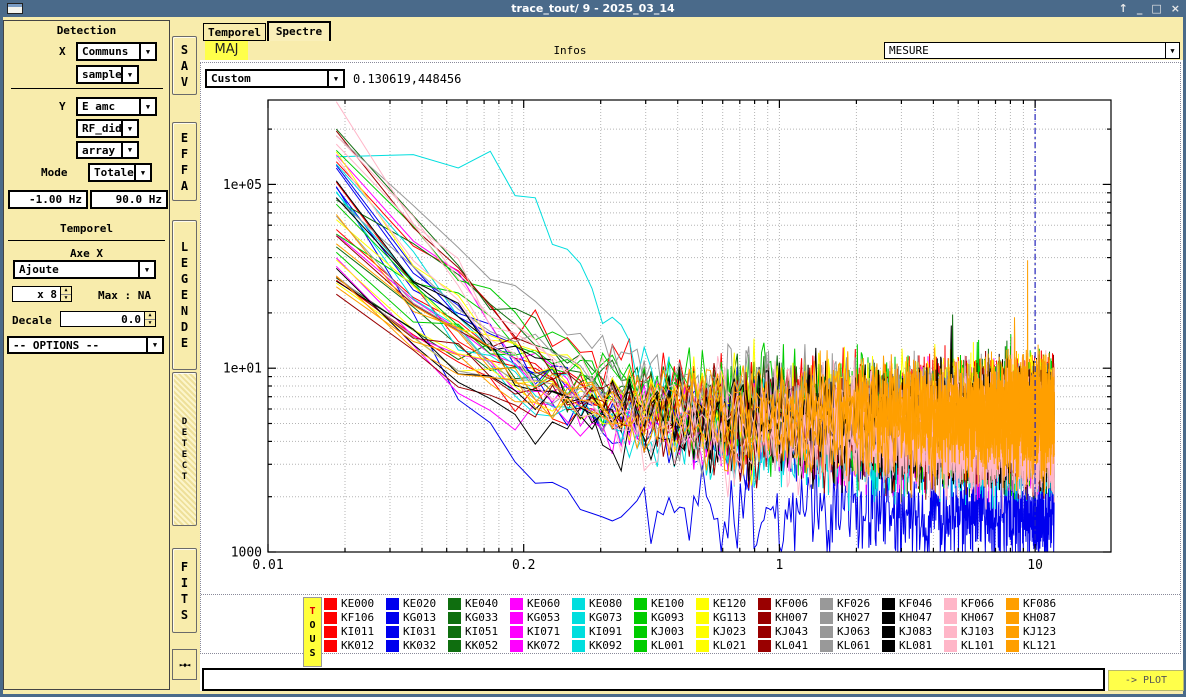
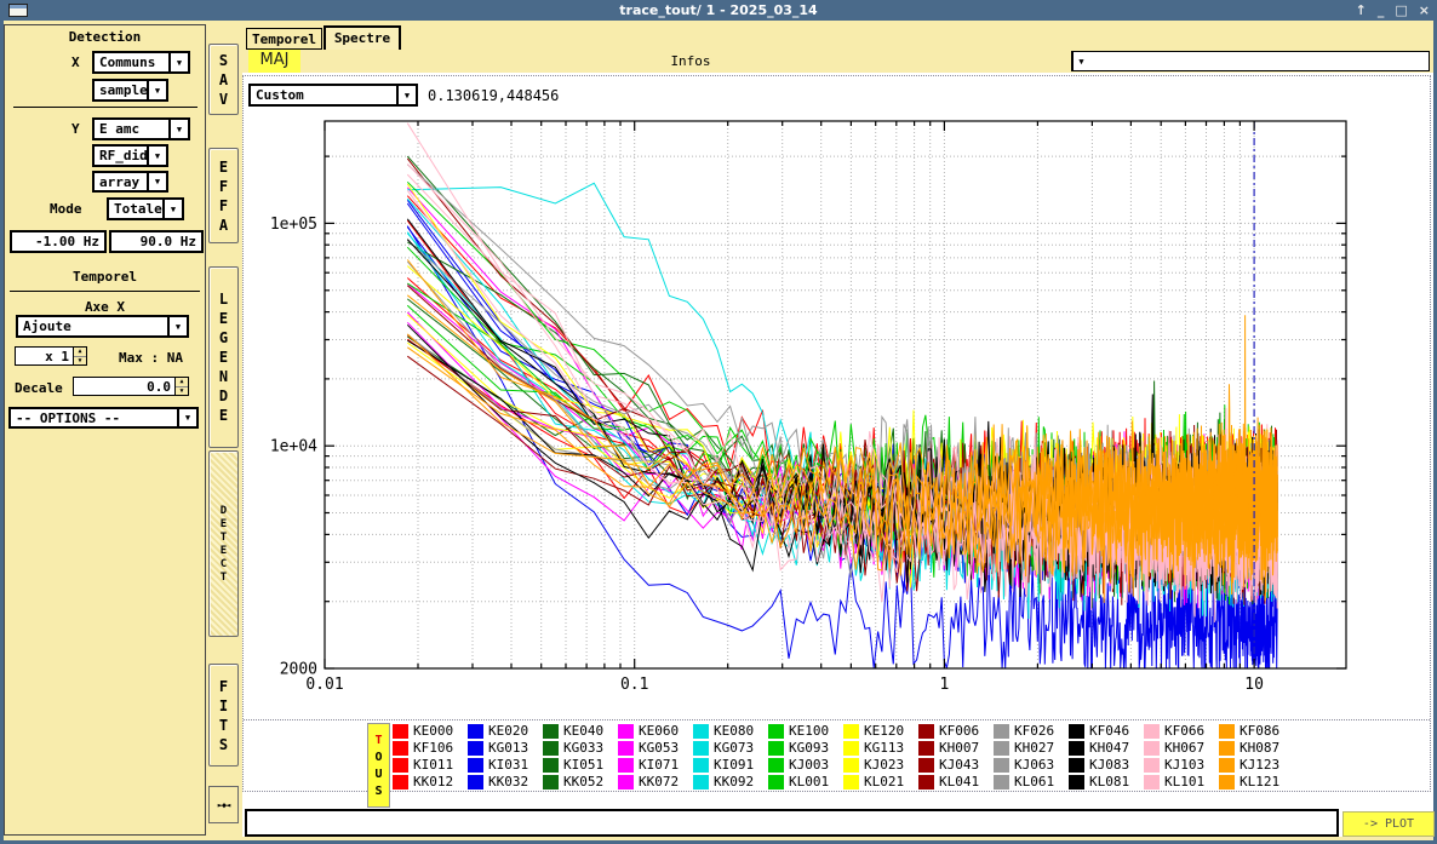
- trace_tout/ 9 - 2025_03_14
+ trace_tout/ 1 - 2025_03_14
  ↑
  _
  □
  ×
  Detection
  X
  Communs
  ▼
  sample
  ▼
  Y
  E amc
  ▼
  RF_did
  ▼
  array
  ▼
  Mode
  Totale
  ▼
  -1.00 Hz
  90.0 Hz
  Temporel
  Axe X
  Ajoute
  ▼
- x 8
+ x 1
  Max : NA
  Decale
  0.0
  -- OPTIONS --
  ▼
  S
  A
  V
  E
  F
  F
  A
  L
  E
  G
  E
  N
  D
  E
  D
  E
  T
  E
  C
  T
  F
  I
  T
  S
  ►◆◄
  Temporel
  Spectre
  MAJ
  Infos
- MESURE
  ▼
  Custom
  ▼
  0.130619,448456
  0.01
- 0.2
+ 0.1
  1
  10
- 1000
+ 2000
- 1e+01
+ 1e+04
  1e+05
  T
  O
  U
  S
  KE000
  KF106
  KI011
  KK012
  KE020
  KG013
  KI031
  KK032
  KE040
  KG033
  KI051
  KK052
  KE060
  KG053
  KI071
  KK072
  KE080
  KG073
  KI091
  KK092
  KE100
  KG093
  KJ003
  KL001
  KE120
  KG113
  KJ023
  KL021
  KF006
  KH007
  KJ043
  KL041
  KF026
  KH027
  KJ063
  KL061
  KF046
  KH047
  KJ083
  KL081
  KF066
  KH067
  KJ103
  KL101
  KF086
  KH087
  KJ123
  KL121
  -> PLOT
